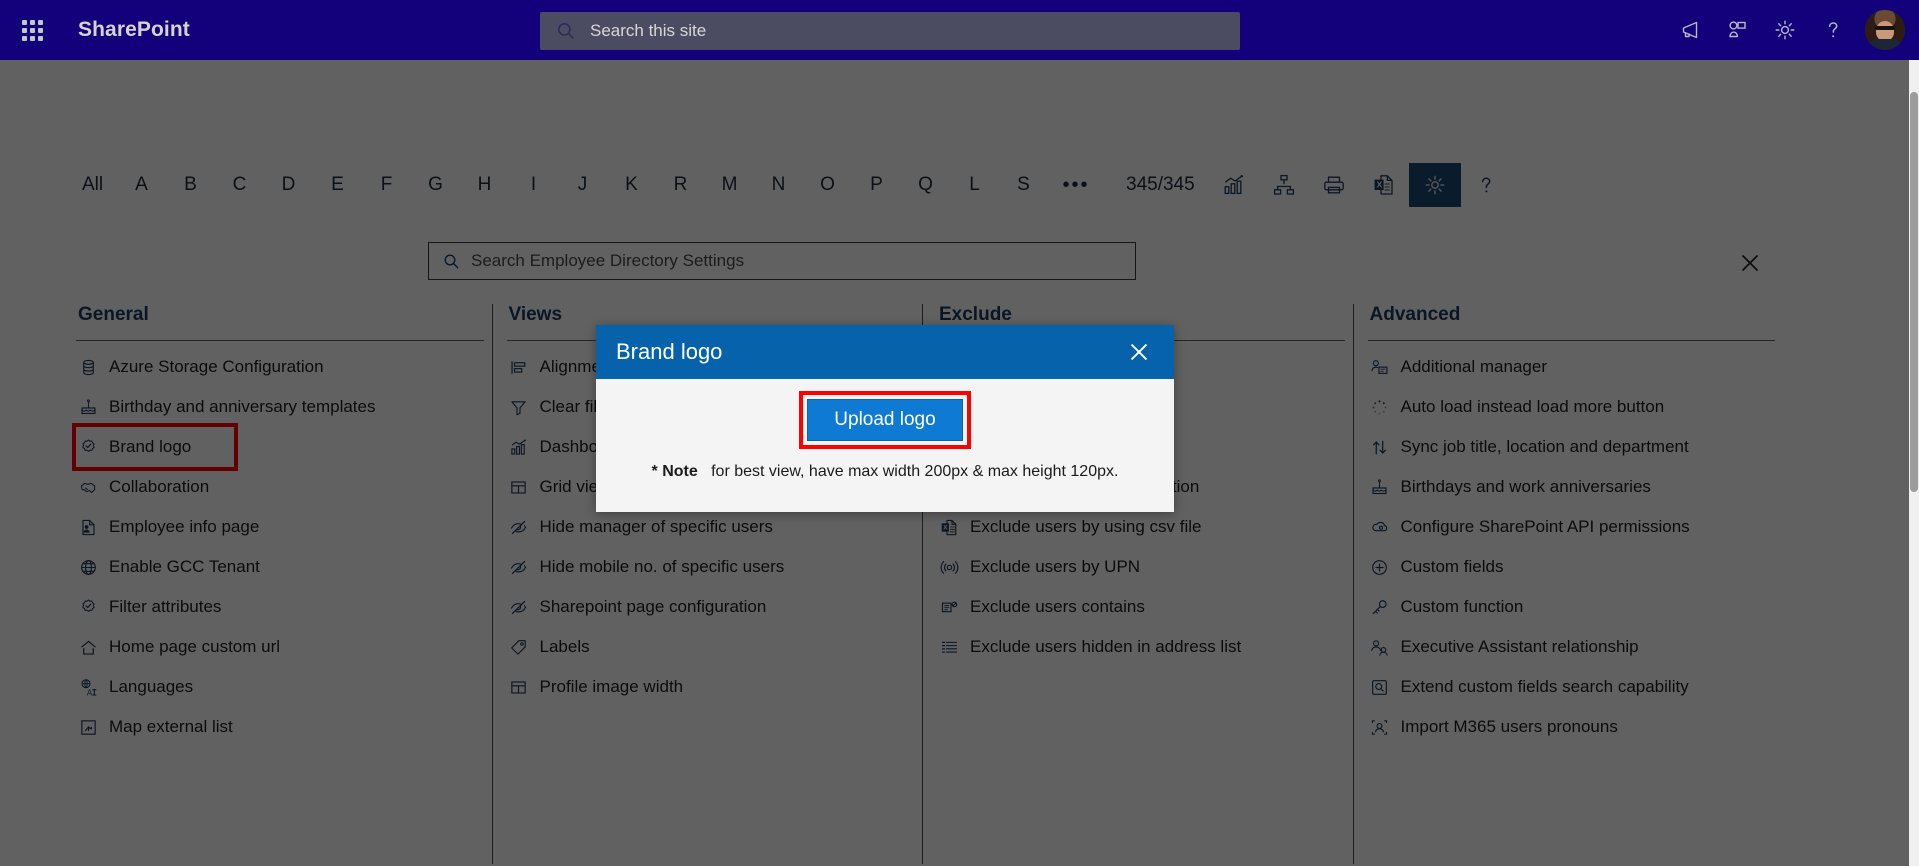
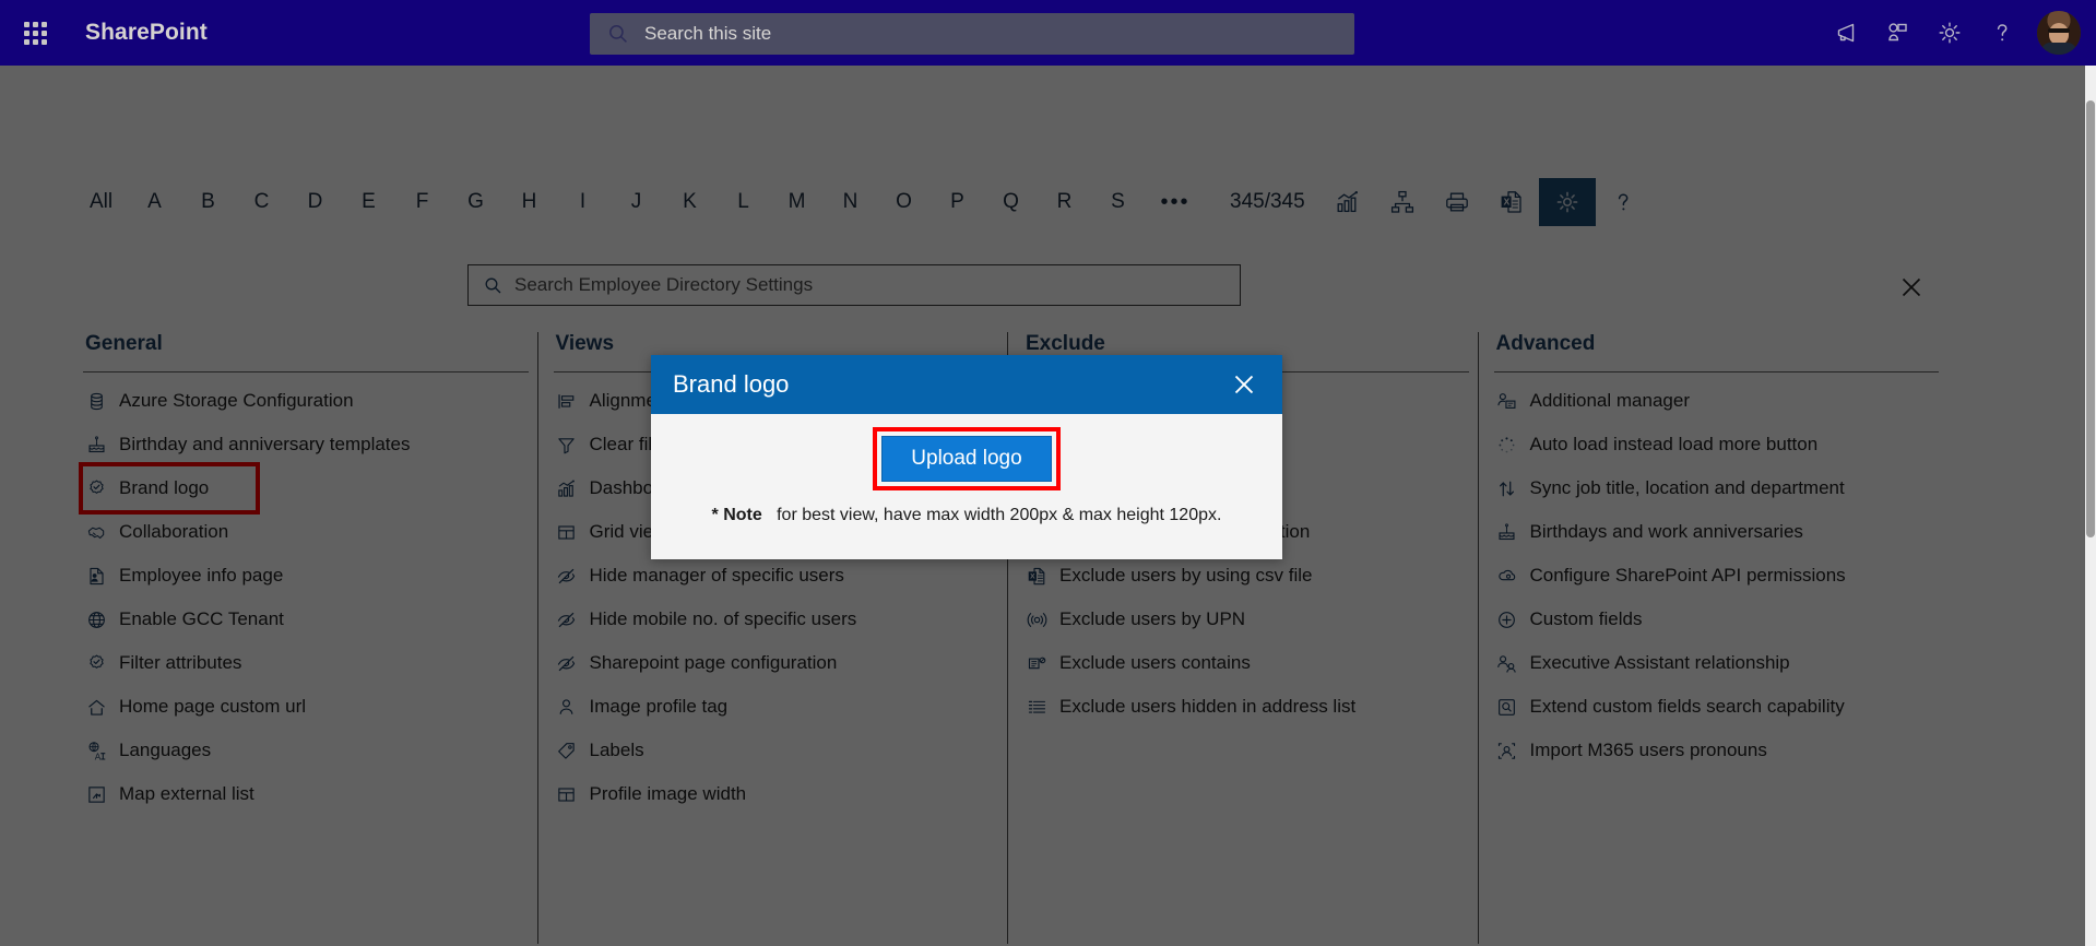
  SharePoint
  Search this site
  All
  A
  B
  C
  D
  E
  F
  G
  H
  I
  J
  K
- R
+ L
  M
  N
  O
  P
  Q
- L
+ R
  S
  •••
  345/345
  X
  Search Employee Directory Settings
  General
  Azure Storage Configuration
  Birthday and anniversary templates
  Brand logo
  Collaboration
  Employee info page
  Enable GCC Tenant
  Filter attributes
  Home page custom url
  A
  Languages
  Map external list
  Views
  Grid vie
  Hide manager of specific users
  Hide mobile no. of specific users
  Sharepoint page configuration
+ Image profile tag
  Labels
  Profile image width
  Exclude
  Exclude users by using csv file
  Exclude users by UPN
  Exclude users contains
  Exclude users hidden in address list
  Advanced
  Additional manager
  Auto load instead load more button
  Sync job title, location and department
  Birthdays and work anniversaries
  Configure SharePoint API permissions
  Custom fields
- Custom function
  Executive Assistant relationship
  Extend custom fields search capability
  Import M365 users pronouns
  Brand logo
  Upload logo
  * Note for best view, have max width 200px & max height 120px.
